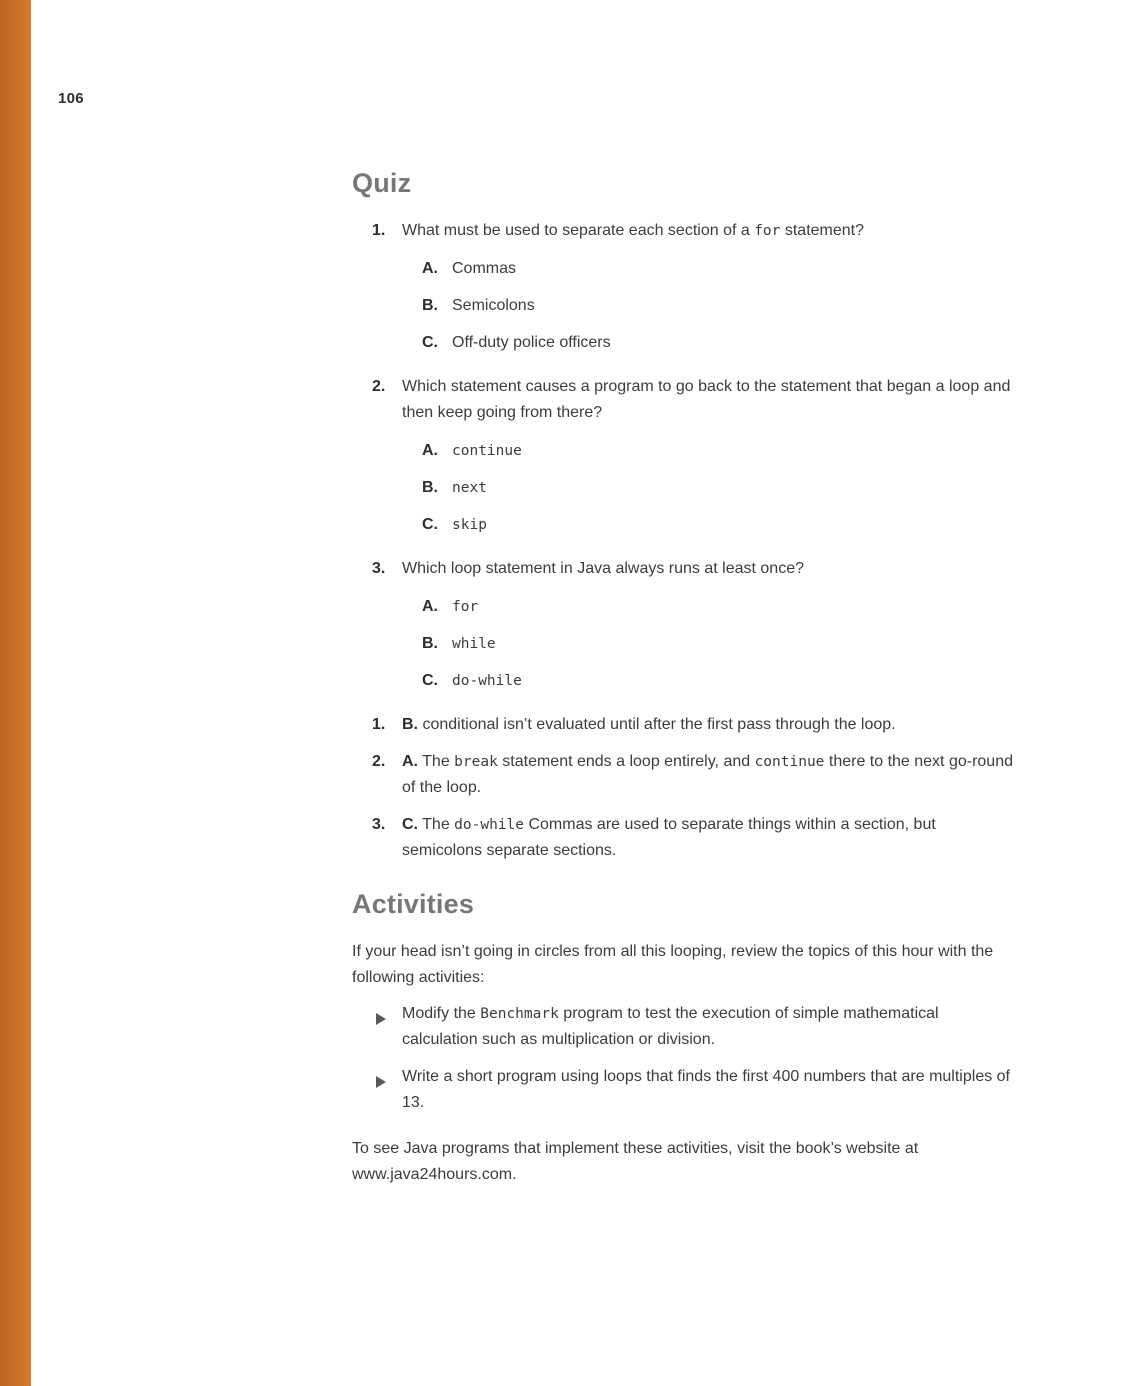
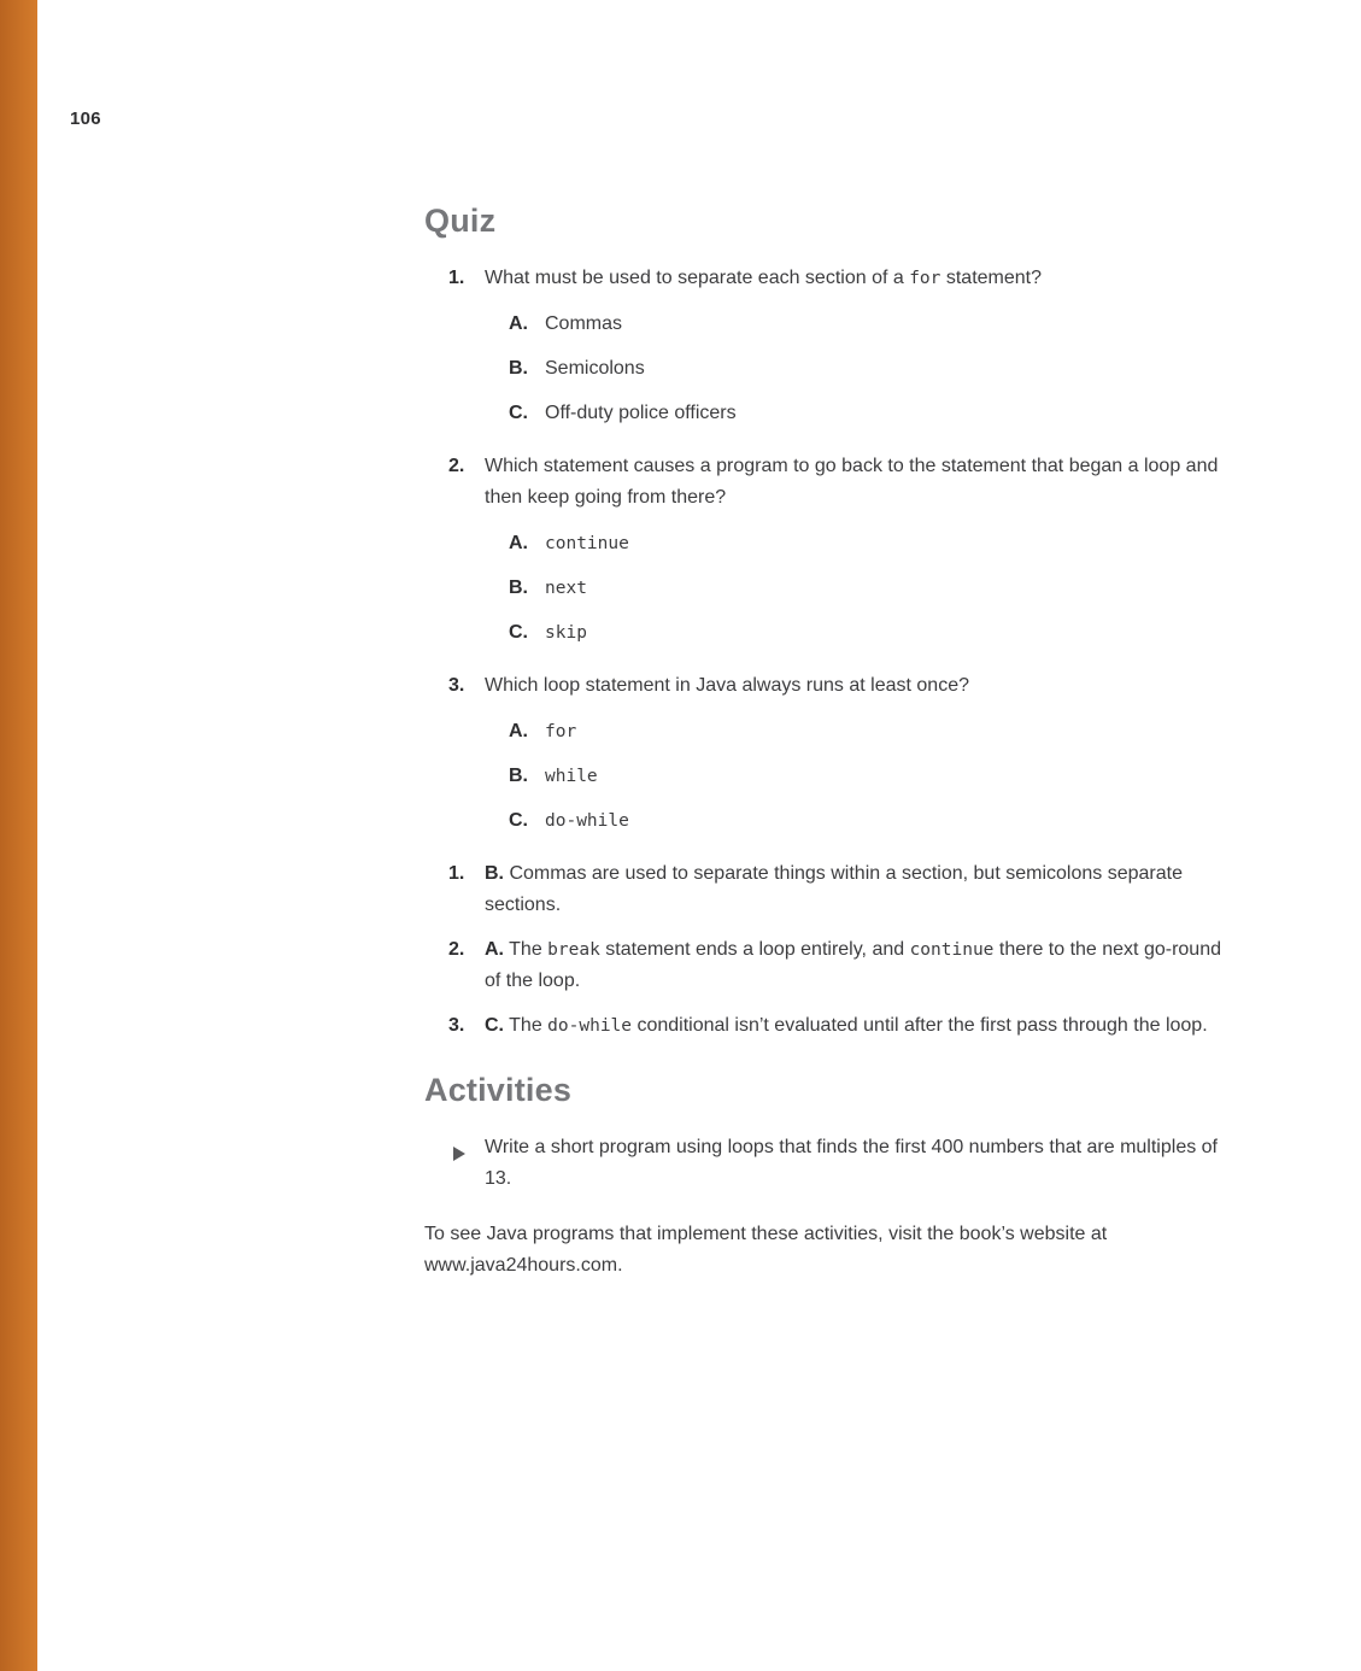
  106
  Quiz
  1.
  What must be used to separate each section of a for statement?
  A.
  Commas
  B.
  Semicolons
  C.
  Off-duty police officers
  2.
  Which statement causes a program to go back to the statement that began a loop and then keep going from there?
  A.
  continue
  B.
  next
  C.
  skip
  3.
  Which loop statement in Java always runs at least once?
  A.
  for
  B.
  while
  C.
  do-while
  1.
- B. conditional isn’t evaluated until after the first pass through the loop.
+ B. Commas are used to separate things within a section, but semicolons separate sections.
  2.
  A. The break statement ends a loop entirely, and continue there to the next go-round of the loop.
  3.
- C. The do-while Commas are used to separate things within a section, but semicolons separate sections.
+ C. The do-while conditional isn’t evaluated until after the first pass through the loop.
  Activities
- If your head isn’t going in circles from all this looping, review the topics of this hour with the following activities:
- Modify the Benchmark program to test the execution of simple mathematical calculation such as multiplication or division.
  Write a short program using loops that finds the first 400 numbers that are multiples of 13.
  To see Java programs that implement these activities, visit the book’s website at www.java24hours.com.
